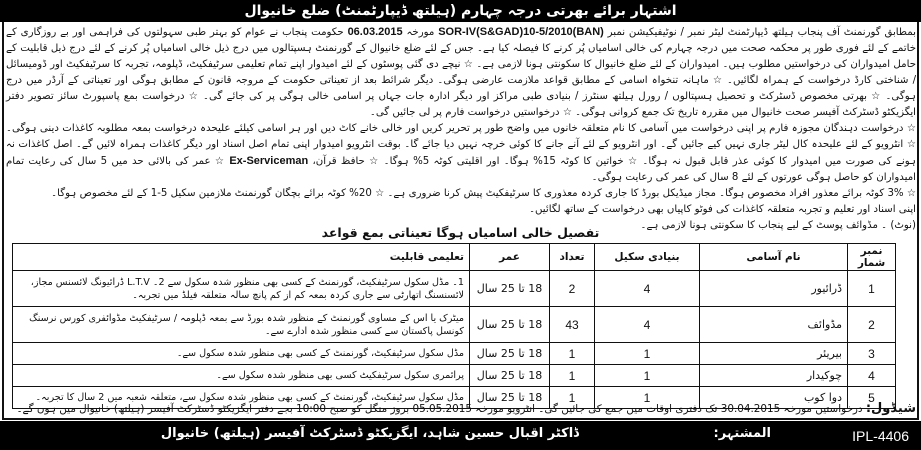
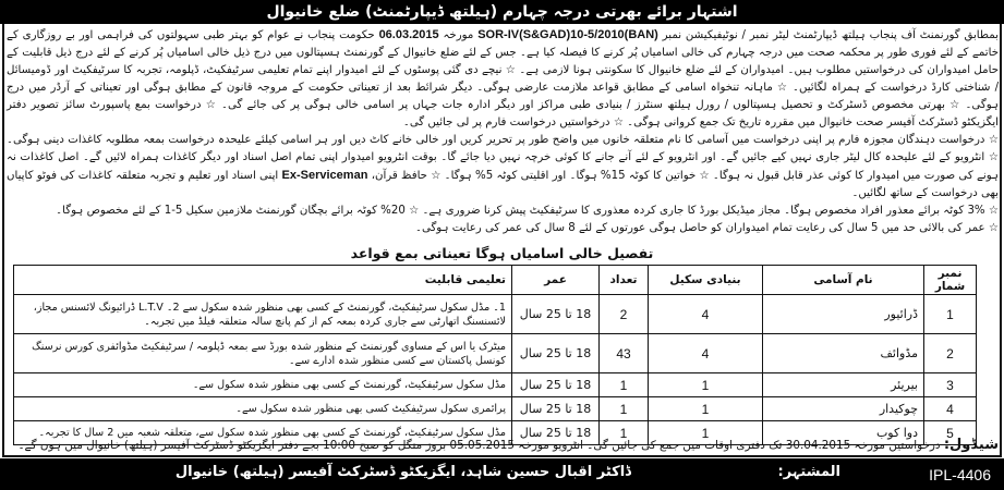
  اشتہار برائے بھرتی درجہ چہارم (ہیلتھ ڈیپارٹمنٹ) ضلع خانیوال
  بمطابق گورنمنٹ آف پنجاب ہیلتھ ڈیپارٹمنٹ لیٹر نمبر / نوٹیفیکیشن نمبر SOR-IV(S&GAD)10-5/2010(BAN) مورخہ 06.03.2015 حکومت پنجاب نے عوام کو بہتر طبی سہولتوں کی فراہمی اور بے روزگاری کے خاتمے کے لئے فوری طور پر محکمہ صحت میں درجہ چہارم کی خالی اسامیاں پُر کرنے کا فیصلہ کیا ہے۔ جس کے لئے ضلع خانیوال کے گورنمنٹ ہسپتالوں میں درج ذیل خالی اسامیاں پُر کرنے کے لئے درج ذیل قابلیت کے حامل امیدواران کی درخواستیں مطلوب ہیں۔ امیدواران کے لئے ضلع خانیوال کا سکونتی ہونا لازمی ہے۔ ☆ نیچے دی گئی پوسٹوں کے لئے امیدوار اپنے تمام تعلیمی سرٹیفکیٹ، ڈپلومہ، تجربہ کا سرٹیفکیٹ اور ڈومیسائل / شناختی کارڈ درخواست کے ہمراہ لگائیں۔ ☆ ماہانہ تنخواہ اسامی کے مطابق قواعد ملازمت عارضی ہوگی۔ دیگر شرائط بعد از تعیناتی حکومت کے مروجہ قانون کے مطابق ہوگی اور تعیناتی کے آرڈر میں درج ہوگی۔ ☆ بھرتی مخصوص ڈسٹرکٹ و تحصیل ہسپتالوں / رورل ہیلتھ سنٹرز / بنیادی طبی مراکز اور دیگر ادارہ جات جہاں پر اسامی خالی ہوگی پر کی جائے گی۔ ☆ درخواست بمع پاسپورٹ سائز تصویر دفتر ایگزیکٹو ڈسٹرکٹ آفیسر صحت خانیوال میں مقررہ تاریخ تک جمع کروانی ہوگی۔ ☆ درخواستیں درخواست فارم پر لی جائیں گی۔
- ☆ درخواست دہندگان مجوزہ فارم پر اپنی درخواست میں آسامی کا نام متعلقہ خانوں میں واضح طور پر تحریر کریں اور خالی خانے کاٹ دیں اور ہر اسامی کیلئے علیحدہ درخواست بمعہ مطلوبہ کاغذات دینی ہوگی۔ ☆ انٹرویو کے لئے علیحدہ کال لیٹر جاری نہیں کیے جائیں گے۔ اور انٹرویو کے لئے آنے جانے کا کوئی خرچہ نہیں دیا جائے گا۔ بوقت انٹرویو امیدوار اپنی تمام اصل اسناد اور دیگر کاغذات ہمراہ لائیں گے۔ اصل کاغذات نہ ہونے کی صورت میں امیدوار کا کوئی عذر قابل قبول نہ ہوگا۔ ☆ خواتین کا کوٹہ 15% ہوگا۔ اور اقلیتی کوٹہ 5% ہوگا۔ ☆ حافظ قرآن، Ex-Serviceman ☆ عمر کی بالائی حد میں 5 سال کی رعایت تمام امیدواران کو حاصل ہوگی عورتوں کے لئے 8 سال کی عمر کی رعایت ہوگی۔
+ ☆ درخواست دہندگان مجوزہ فارم پر اپنی درخواست میں آسامی کا نام متعلقہ خانوں میں واضح طور پر تحریر کریں اور خالی خانے کاٹ دیں اور ہر اسامی کیلئے علیحدہ درخواست بمعہ مطلوبہ کاغذات دینی ہوگی۔ ☆ انٹرویو کے لئے علیحدہ کال لیٹر جاری نہیں کیے جائیں گے۔ اور انٹرویو کے لئے آنے جانے کا کوئی خرچہ نہیں دیا جائے گا۔ بوقت انٹرویو امیدوار اپنی تمام اصل اسناد اور دیگر کاغذات ہمراہ لائیں گے۔ اصل کاغذات نہ ہونے کی صورت میں امیدوار کا کوئی عذر قابل قبول نہ ہوگا۔ ☆ خواتین کا کوٹہ 15% ہوگا۔ اور اقلیتی کوٹہ 5% ہوگا۔ ☆ حافظ قرآن، Ex-Serviceman اپنی اسناد اور تعلیم و تجربہ متعلقہ کاغذات کی فوٹو کاپیاں بھی درخواست کے ساتھ لگائیں۔
  ☆ 3% کوٹہ برائے معذور افراد مخصوص ہوگا۔ مجاز میڈیکل بورڈ کا جاری کردہ معذوری کا سرٹیفکیٹ پیش کرنا ضروری ہے۔ ☆ 20% کوٹہ برائے بچگان گورنمنٹ ملازمین سکیل 5-1 کے لئے مخصوص ہوگا۔
- اپنی اسناد اور تعلیم و تجربہ متعلقہ کاغذات کی فوٹو کاپیاں بھی درخواست کے ساتھ لگائیں۔
+ ☆ عمر کی بالائی حد میں 5 سال کی رعایت تمام امیدواران کو حاصل ہوگی عورتوں کے لئے 8 سال کی عمر کی رعایت ہوگی۔
- (نوٹ) ۔ مڈوائف پوسٹ کے لیے پنجاب کا سکونتی ہونا لازمی ہے۔
  تفصیل خالی اسامیاں ہوگا تعیناتی بمع قواعد
  نمبر شمار	نام آسامی	بنیادی سکیل	تعداد	عمر	تعلیمی قابلیت
  1	ڈرائیور	4	2	18 تا 25 سال	1۔ مڈل سکول سرٹیفکیٹ، گورنمنٹ کے کسی بھی منظور شدہ سکول سے 2۔ L.T.V ڈرائیونگ لائسنس مجاز، لائسنسنگ اتھارٹی سے جاری کردہ بمعہ کم از کم پانچ سالہ متعلقہ فیلڈ میں تجربہ۔
  2	مڈوائف	4	43	18 تا 25 سال	میٹرک یا اس کے مساوی گورنمنٹ کے منظور شدہ بورڈ سے بمعہ ڈپلومہ / سرٹیفکیٹ مڈوائفری کورس نرسنگ کونسل پاکستان سے کسی منظور شدہ ادارے سے۔
  3	بیریئر	1	1	18 تا 25 سال	مڈل سکول سرٹیفکیٹ، گورنمنٹ کے کسی بھی منظور شدہ سکول سے۔
  4	چوکیدار	1	1	18 تا 25 سال	پرائمری سکول سرٹیفکیٹ کسی بھی منظور شدہ سکول سے۔
  5	دوا کوب	1	1	18 تا 25 سال	مڈل سکول سرٹیفکیٹ، گورنمنٹ کے کسی بھی منظور شدہ سکول سے، متعلقہ شعبہ میں 2 سال کا تجربہ۔
  شیڈول: درخواستیں مورخہ 30.04.2015 تک دفتری اوقات میں جمع کی جائیں گی۔ انٹرویو مورخہ 05.05.2015 بروز منگل کو صبح 10:00 بجے دفتر ایگزیکٹو ڈسٹرکٹ آفیسر (ہیلتھ) خانیوال میں ہوں گے۔
  المشتہر: ڈاکٹر اقبال حسین شاہد، ایگزیکٹو ڈسٹرکٹ آفیسر (ہیلتھ) خانیوال
  IPL-4406
